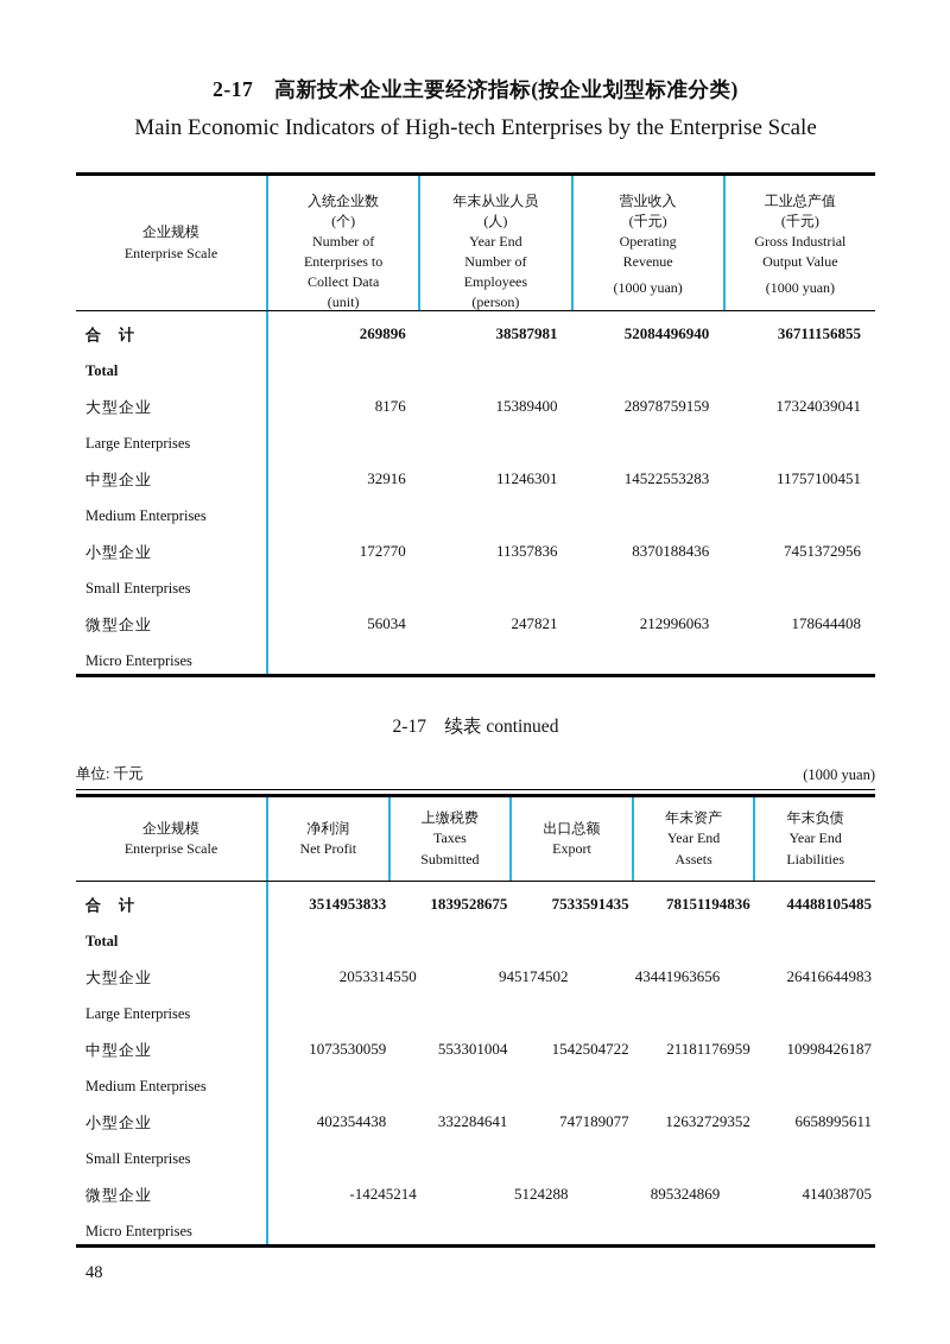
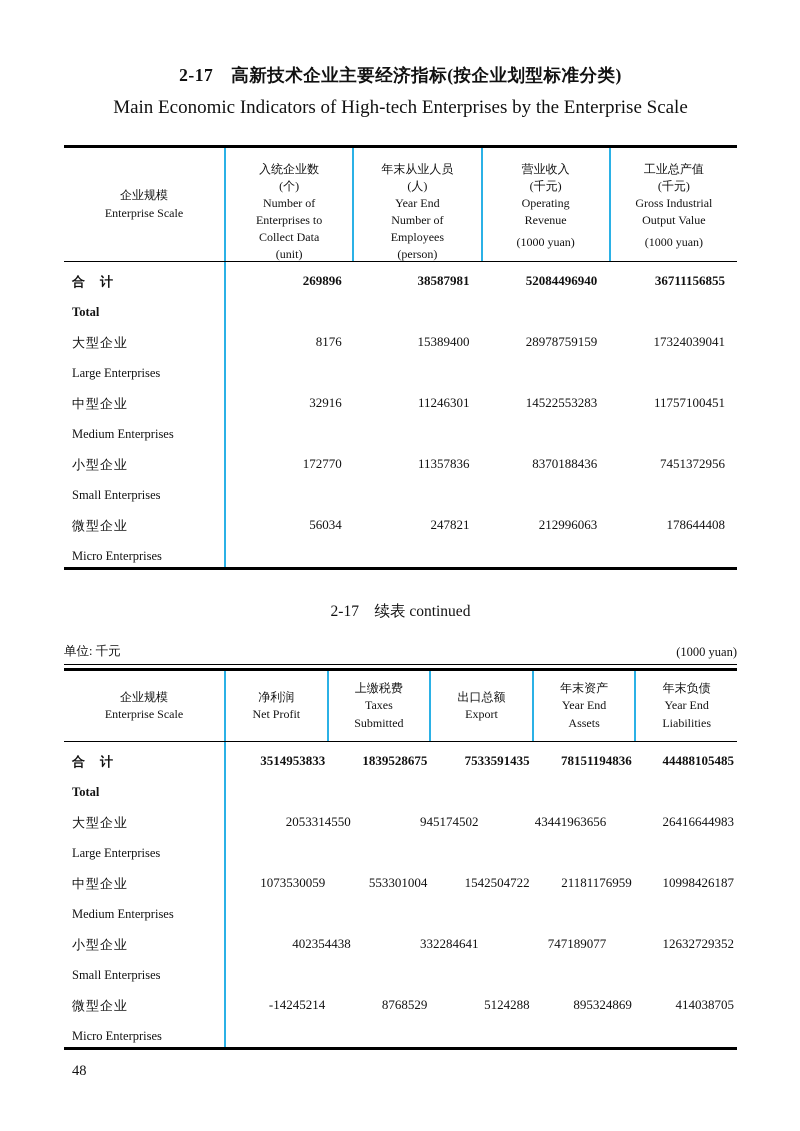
  2-17 高新技术企业主要经济指标(按企业划型标准分类)
  Main Economic Indicators of High-tech Enterprises by the Enterprise Scale
  企业规模
  Enterprise Scale
  入统企业数
  (个)
  Number of
  Enterprises to
  Collect Data
  (unit)
  年末从业人员
  (人)
  Year End
  Number of
  Employees
  (person)
  营业收入
  (千元)
  Operating
  Revenue
  (1000 yuan)
  工业总产值
  (千元)
  Gross Industrial
  Output Value
  (1000 yuan)
  合 计
  Total
  269896
  38587981
  52084496940
  36711156855
  大型企业
  Large Enterprises
  8176
  15389400
  28978759159
  17324039041
  中型企业
  Medium Enterprises
  32916
  11246301
  14522553283
  11757100451
  小型企业
  Small Enterprises
  172770
  11357836
  8370188436
  7451372956
  微型企业
  Micro Enterprises
  56034
  247821
  212996063
  178644408
  2-17 续表 continued
  单位: 千元
  (1000 yuan)
  企业规模
  Enterprise Scale
  净利润
  Net Profit
  上缴税费
  Taxes
  Submitted
  出口总额
  Export
  年末资产
  Year End
  Assets
  年末负债
  Year End
  Liabilities
  合 计
  Total
  3514953833
  1839528675
  7533591435
  78151194836
  44488105485
  大型企业
  Large Enterprises
  2053314550
  945174502
  43441963656
  26416644983
  中型企业
  Medium Enterprises
  1073530059
  553301004
  1542504722
  21181176959
  10998426187
  小型企业
  Small Enterprises
  402354438
  332284641
  747189077
  12632729352
- 6658995611
  微型企业
  Micro Enterprises
  -14245214
+ 8768529
  5124288
  895324869
  414038705
  48
